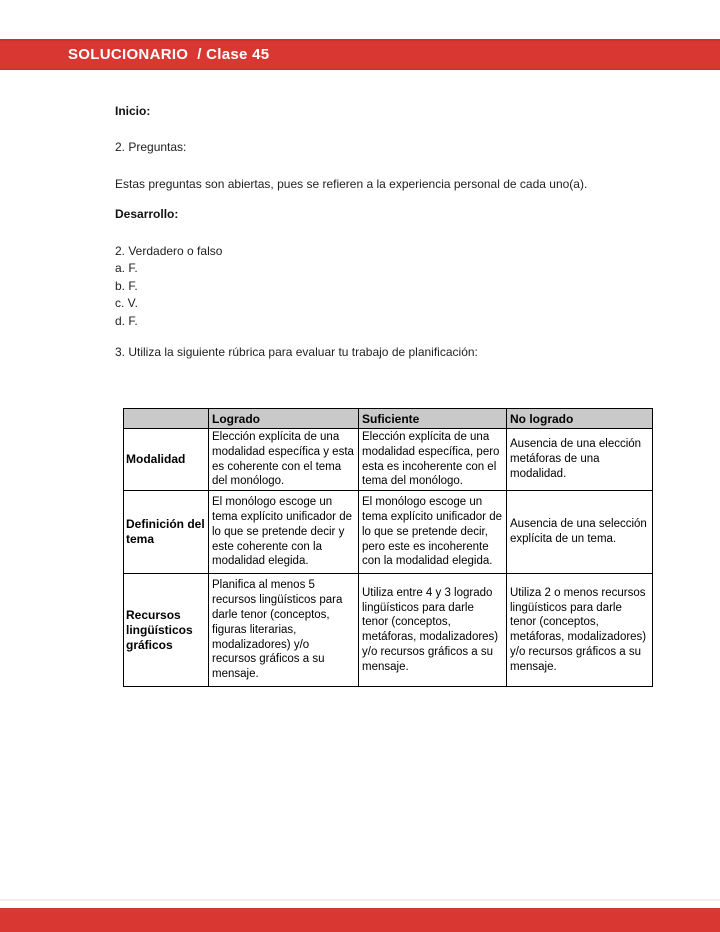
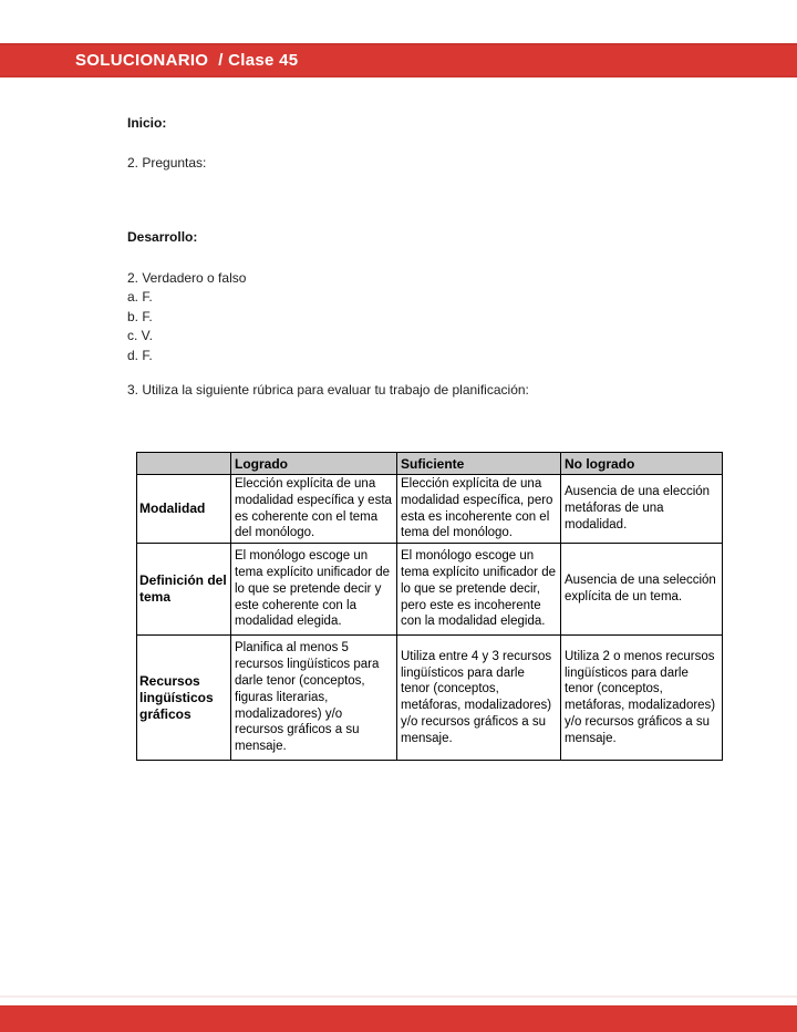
  SOLUCIONARIO / Clase 45
  Inicio:
  2. Preguntas:
- Estas preguntas son abiertas, pues se refieren a la experiencia personal de cada uno(a).
  Desarrollo:
  2. Verdadero o falso
  a. F.
  b. F.
  c. V.
  d. F.
  3. Utiliza la siguiente rúbrica para evaluar tu trabajo de planificación:
  	Logrado	Suficiente	No logrado
  Modalidad	Elección explícita de una modalidad específica y esta es coherente con el tema del monólogo.	Elección explícita de una modalidad específica, pero esta es incoherente con el tema del monólogo.	Ausencia de una elección metáforas de una modalidad.
  Definición del tema	El monólogo escoge un tema explícito unificador de lo que se pretende decir y este coherente con la modalidad elegida.	El monólogo escoge un tema explícito unificador de lo que se pretende decir, pero este es incoherente con la modalidad elegida.	Ausencia de una selección explícita de un tema.
- Recursos lingüísticos gráficos	Planifica al menos 5 recursos lingüísticos para darle tenor (conceptos, figuras literarias, modalizadores) y/o recursos gráficos a su mensaje.	Utiliza entre 4 y 3 logrado lingüísticos para darle tenor (conceptos, metáforas, modalizadores) y/o recursos gráficos a su mensaje.	Utiliza 2 o menos recursos lingüísticos para darle tenor (conceptos, metáforas, modalizadores) y/o recursos gráficos a su mensaje.
+ Recursos lingüísticos gráficos	Planifica al menos 5 recursos lingüísticos para darle tenor (conceptos, figuras literarias, modalizadores) y/o recursos gráficos a su mensaje.	Utiliza entre 4 y 3 recursos lingüísticos para darle tenor (conceptos, metáforas, modalizadores) y/o recursos gráficos a su mensaje.	Utiliza 2 o menos recursos lingüísticos para darle tenor (conceptos, metáforas, modalizadores) y/o recursos gráficos a su mensaje.
